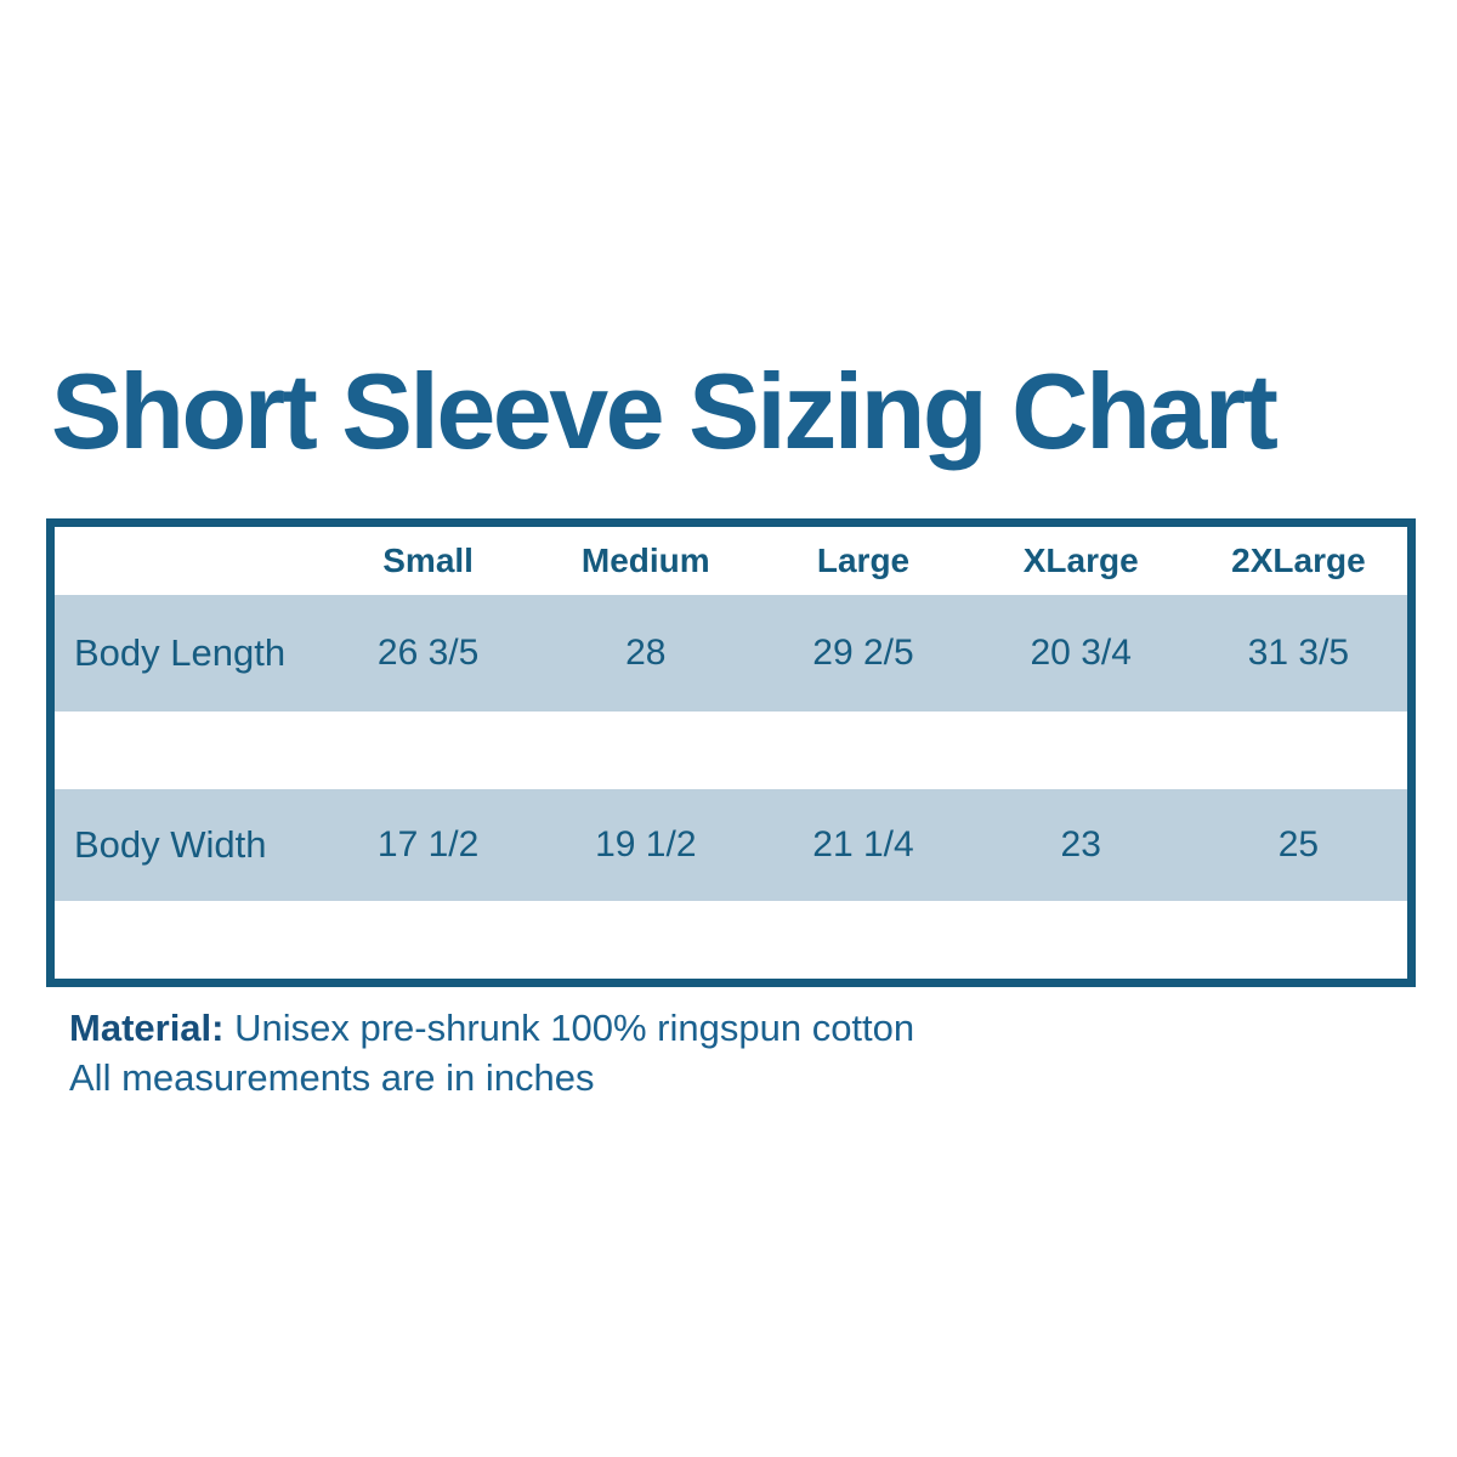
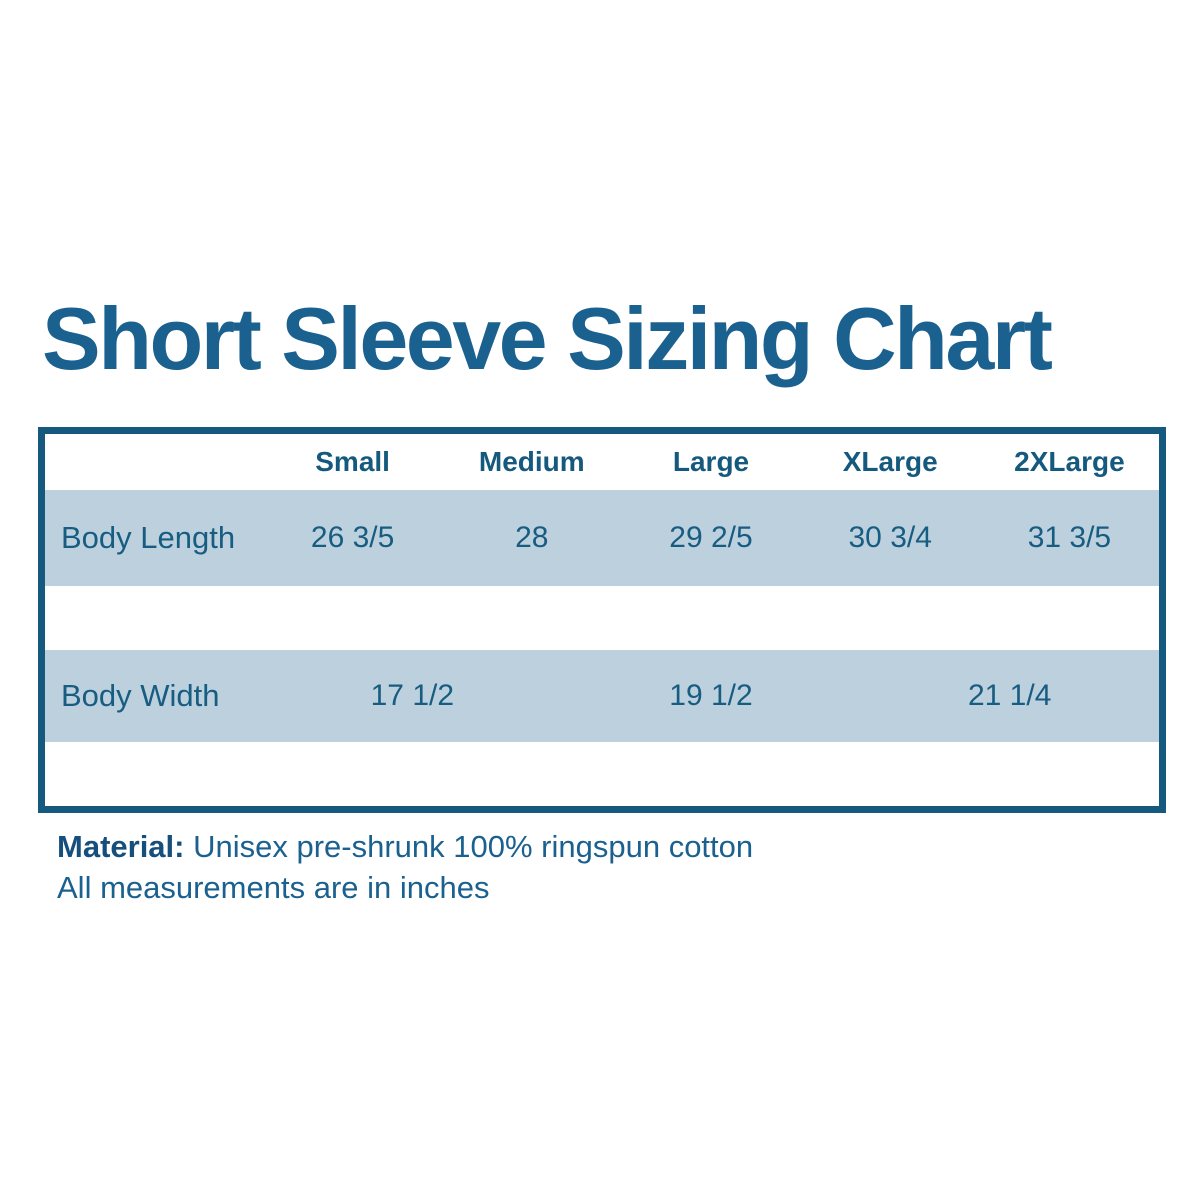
  Short Sleeve Sizing Chart
  Small
  Medium
  Large
  XLarge
  2XLarge
  Body Length
  26 3/5
  28
  29 2/5
- 20 3/4
+ 30 3/4
  31 3/5
  Body Width
  17 1/2
  19 1/2
  21 1/4
- 23
- 25
  Material: Unisex pre-shrunk 100% ringspun cotton
  All measurements are in inches
